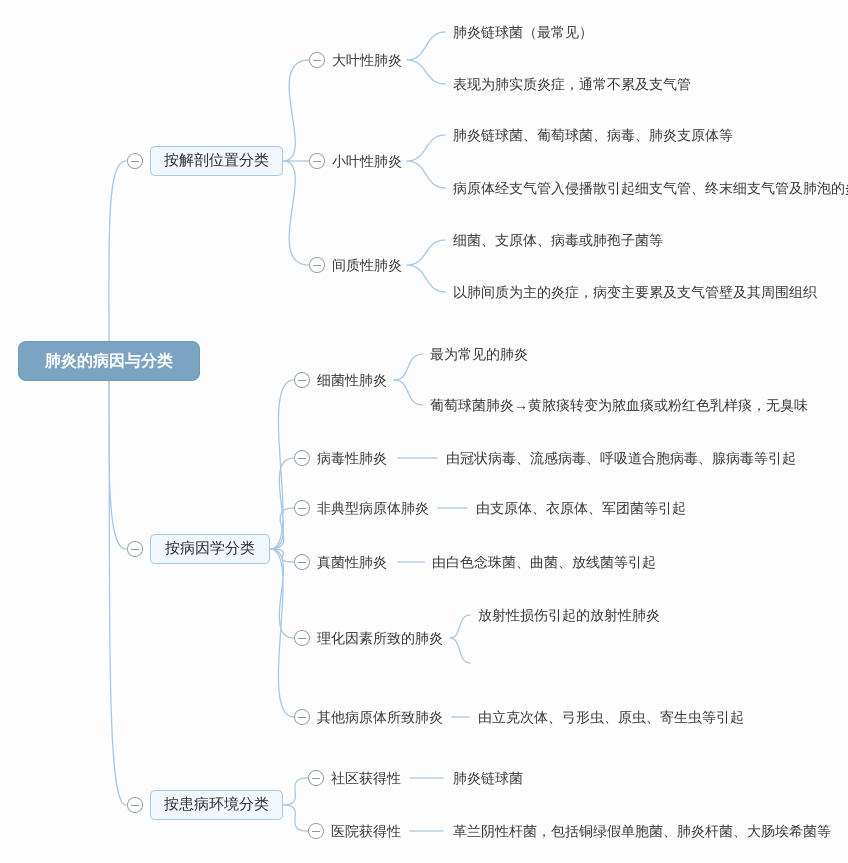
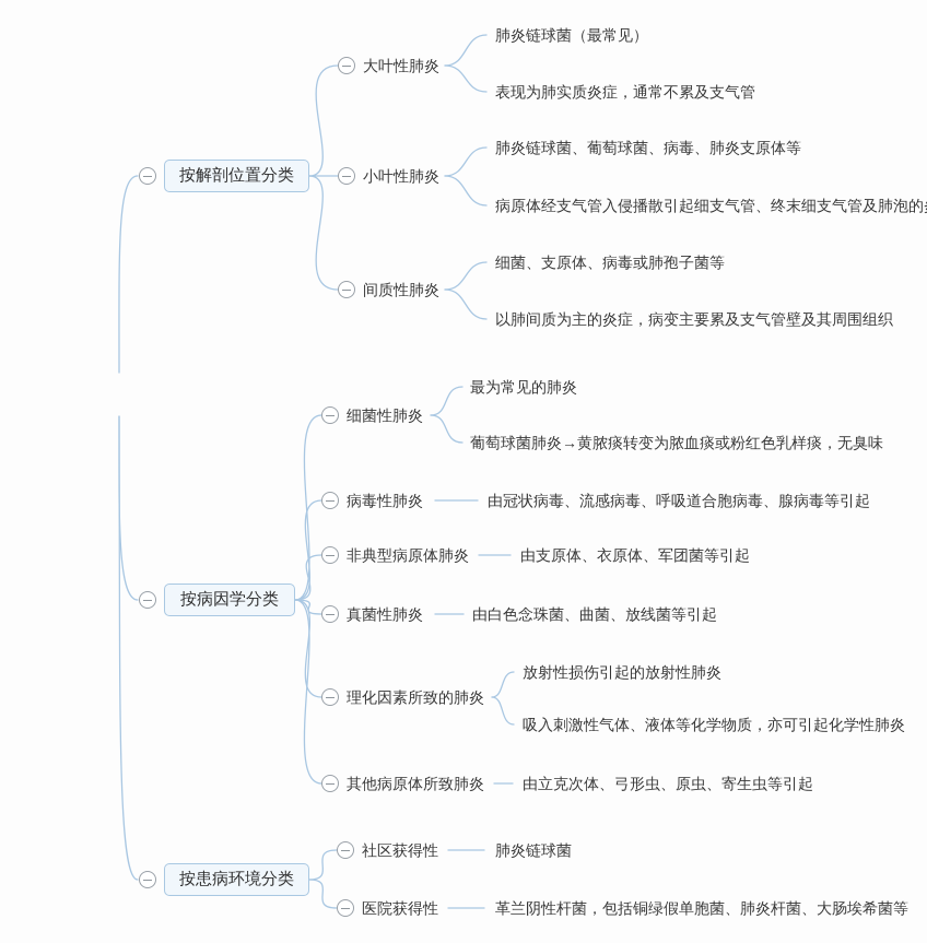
- 肺炎的病因与分类
  按解剖位置分类
  按病因学分类
  按患病环境分类
  大叶性肺炎
  小叶性肺炎
  间质性肺炎
  细菌性肺炎
  病毒性肺炎
  非典型病原体肺炎
  真菌性肺炎
  理化因素所致的肺炎
  其他病原体所致肺炎
  社区获得性
  医院获得性
  肺炎链球菌（最常见）
  表现为肺实质炎症，通常不累及支气管
  肺炎链球菌、葡萄球菌、病毒、肺炎支原体等
  病原体经支气管入侵播散引起细支气管、终末细支气管及肺泡的
  细菌、支原体、病毒或肺孢子菌等
  以肺间质为主的炎症，病变主要累及支气管壁及其周围组织
  最为常见的肺炎
  葡萄球菌肺炎→黄脓痰转变为脓血痰或粉红色乳样痰，无臭味
  由冠状病毒、流感病毒、呼吸道合胞病毒、腺病毒等引起
  由支原体、衣原体、军团菌等引起
  由白色念珠菌、曲菌、放线菌等引起
  放射性损伤引起的放射性肺炎
+ 吸入刺激性气体、液体等化学物质，亦可引起化学性肺炎
  由立克次体、弓形虫、原虫、寄生虫等引起
  肺炎链球菌
  革兰阴性杆菌，包括铜绿假单胞菌、肺炎杆菌、大肠埃希菌等
